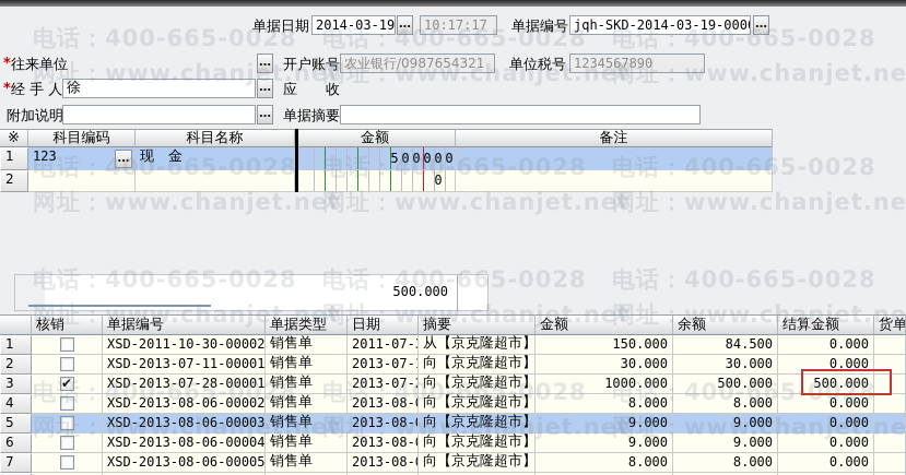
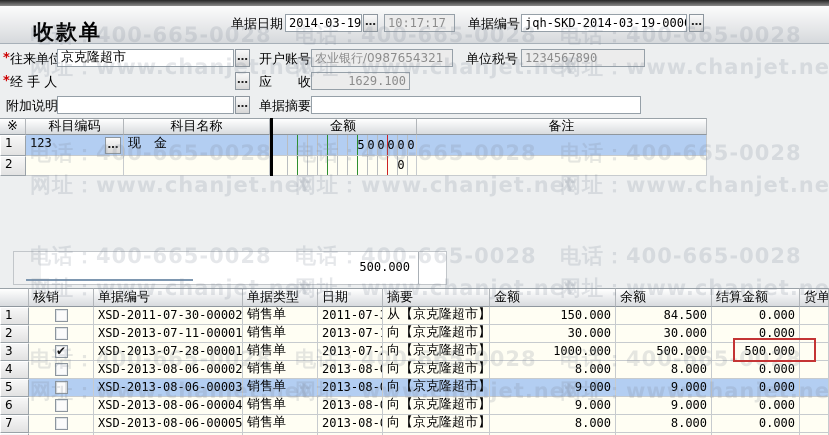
+ 收款单
  单据日期
  2014-03-19
  …
  10:17:17
  单据编号
  jqh-SKD-2014-03-19-000
  …
  *
  往来单位
+ 京克隆超市
  …
  开户账号
  农业银行/0987654321
  单位税号
  1234567890
  *
  经 手 人
- 徐
  …
  应 收
+ 1629.100
  附加说明
  …
  单据摘要
  ※
  科目编码
  科目名称
  金额
  备注
  1
  123
  …
  现 金
  5
  0
  0
  0
  0
  0
  2
  0
  500.000
  核销
  单据编号
  单据类型
  日期
  摘要
  金额
  余额
  结算金额
  货单
  1
- XSD-2011-10-30-00002
+ XSD-2011-07-30-00002
  销售单
  2011-07-
  从【京克隆超市】
  150.000
  84.500
  0.000
  2
  XSD-2013-07-11-00001
  销售单
  2013-07-
  向【京克隆超市】
  30.000
  30.000
  0.000
  3
  ✔
  XSD-2013-07-28-00001
  销售单
  2013-07-
  向【京克隆超市】
  1000.000
  500.000
  500.000
  4
  XSD-2013-08-06-00002
  销售单
  2013-08-
  向【京克隆超市】
  8.000
  8.000
  0.000
  5
  XSD-2013-08-06-00003
  销售单
  2013-08-
  向【京克隆超市】
  9.000
  9.000
  0.000
  6
  XSD-2013-08-06-00004
  销售单
  2013-08-
  向【京克隆超市】
  9.000
  9.000
  0.000
  7
  XSD-2013-08-06-00005
  销售单
  2013-08-
  向【京克隆超市】
  8.000
  8.000
  0.000
  电话：400-665-0028
  电话：400-665-0028
  电话：400-665-0028
  电话：400-665-0028
  网址：www.chanjet.net
  网址：www.chanjet.net
  网址：www.chanjet.net
  网址：www.chanjet.net
  电话：400-665-0028
  电话：400-665-0028
  电话：400-665-0028
  电话：400-665-0028
  网址：www.chanjet.net
  网址：www.chanjet.net
  网址：www.chanjet.net
  网址：www.chanjet.net
  电话：400-665-0028
  电话：400-665-0028
  电话：400-665-0028
  网址：www.chanjet.ne
  网址：www.chanjet.ne
  网址：www.chanjet.ne
  网址：www.chanjet.ne
